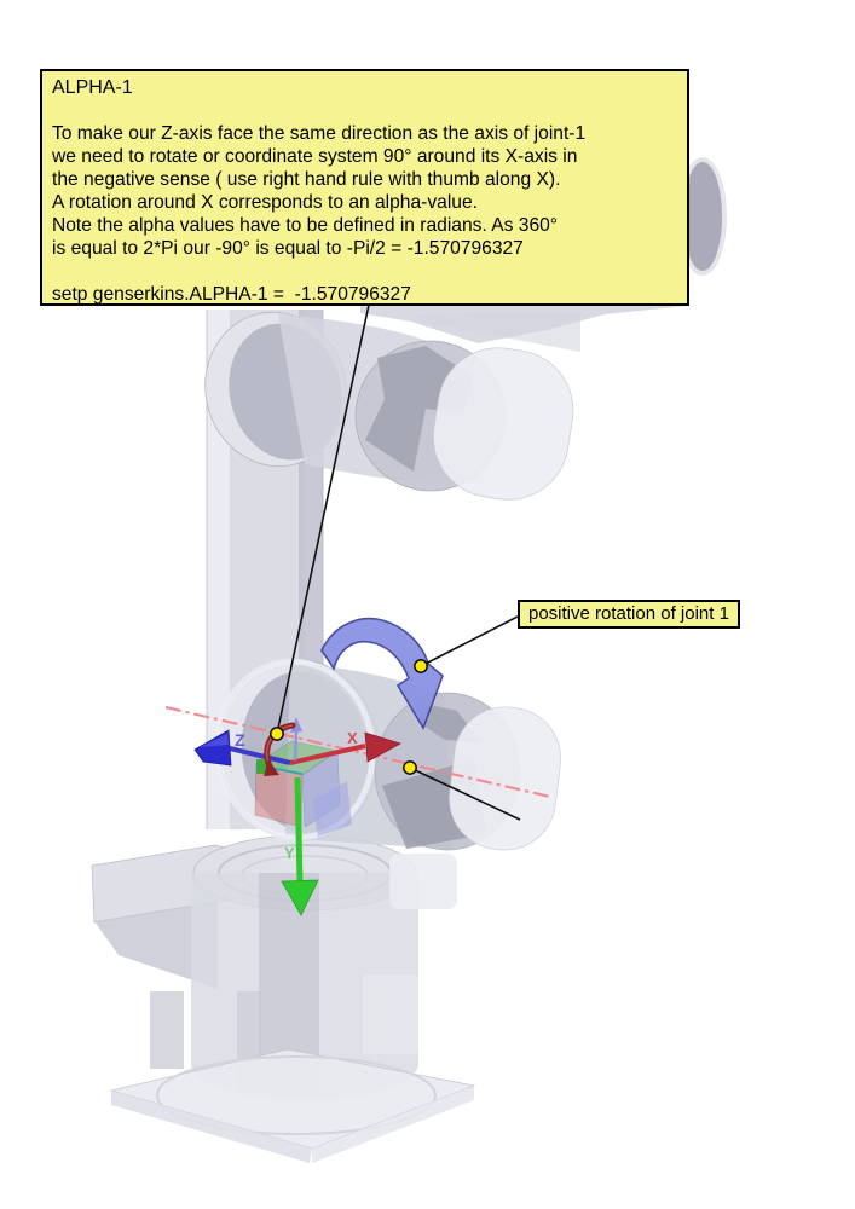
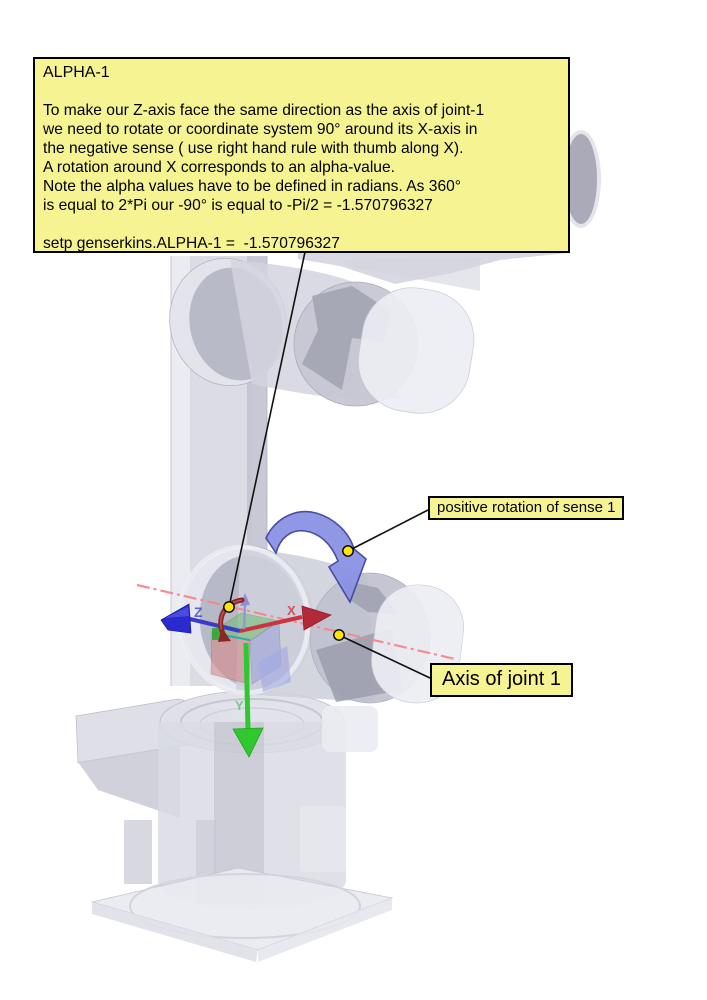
  Z
  X
  Y
  ALPHA-1
  To make our Z-axis face the same direction as the axis of joint-1
  we need to rotate or coordinate system 90° around its X-axis in
  the negative sense ( use right hand rule with thumb along X).
  A rotation around X corresponds to an alpha-value.
  Note the alpha values have to be defined in radians. As 360°
  is equal to 2*Pi our -90° is equal to -Pi/2 = -1.570796327
  setp genserkins.ALPHA-1 = -1.570796327
- positive rotation of joint 1
+ positive rotation of sense 1
+ Axis of joint 1
